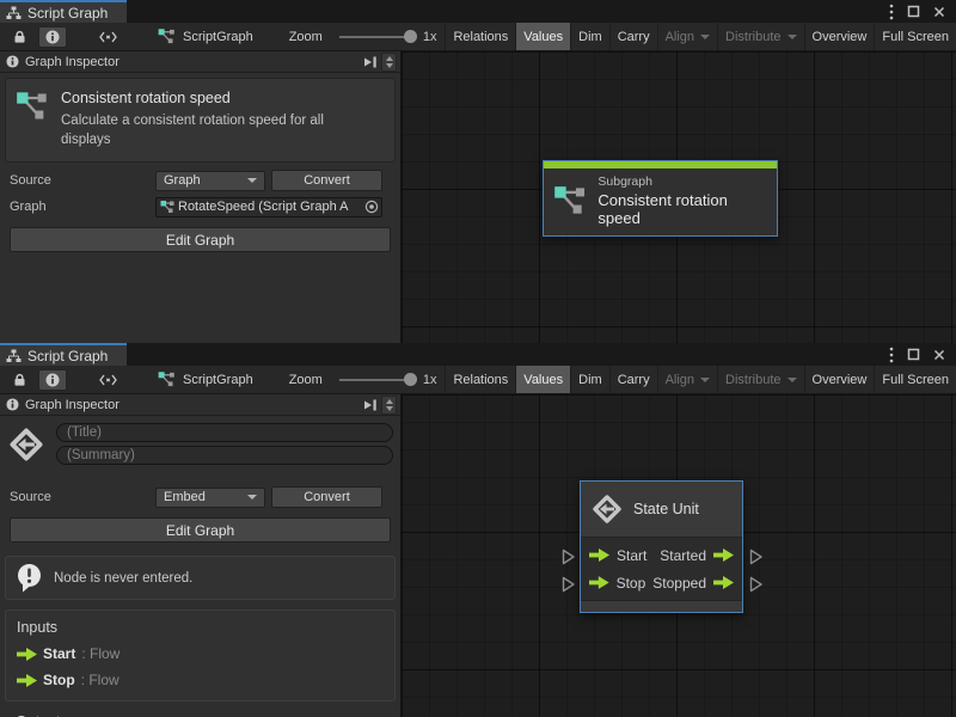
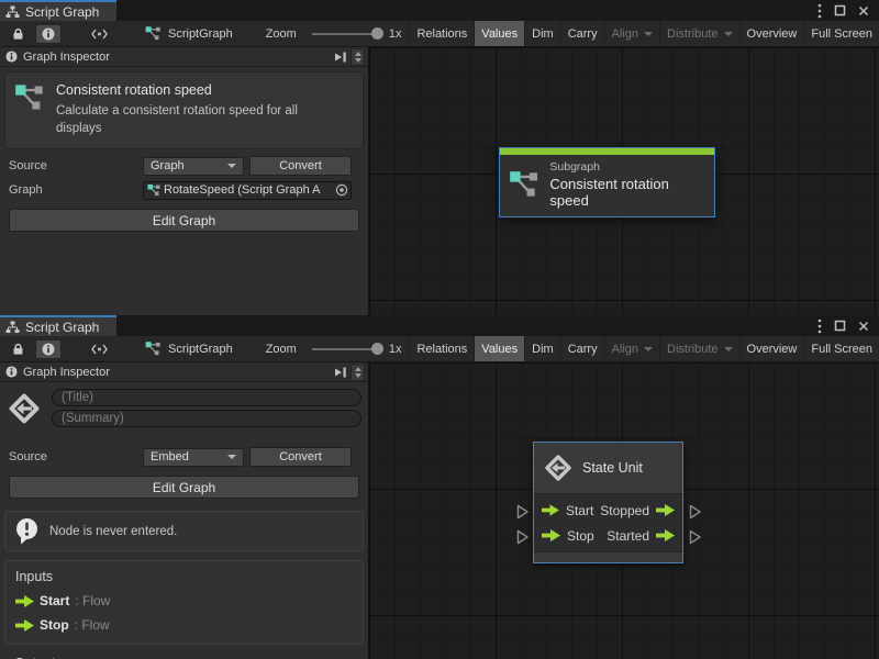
  Script Graph
  ScriptGraph
  Zoom
  1x
  Relations
  Values
  Dim
  Carry
  Align
  Distribute
  Overview
  Full Screen
  Graph Inspector
  Consistent rotation speed
  Calculate a consistent rotation speed for all displays
  Source
  Graph
  Convert
  Graph
  RotateSpeed (Script Graph A
  Edit Graph
  Subgraph
  Consistent rotation speed
  Script Graph
  ScriptGraph
  Zoom
  1x
  Relations
  Values
  Dim
  Carry
  Align
  Distribute
  Overview
  Full Screen
  Graph Inspector
  (Title)
  (Summary)
  Source
  Embed
  Convert
  Edit Graph
  Node is never entered.
  Inputs
  Start
  : Flow
  Stop
  : Flow
  State Unit
  Start
- Started
+ Stopped
  Stop
- Stopped
+ Started
